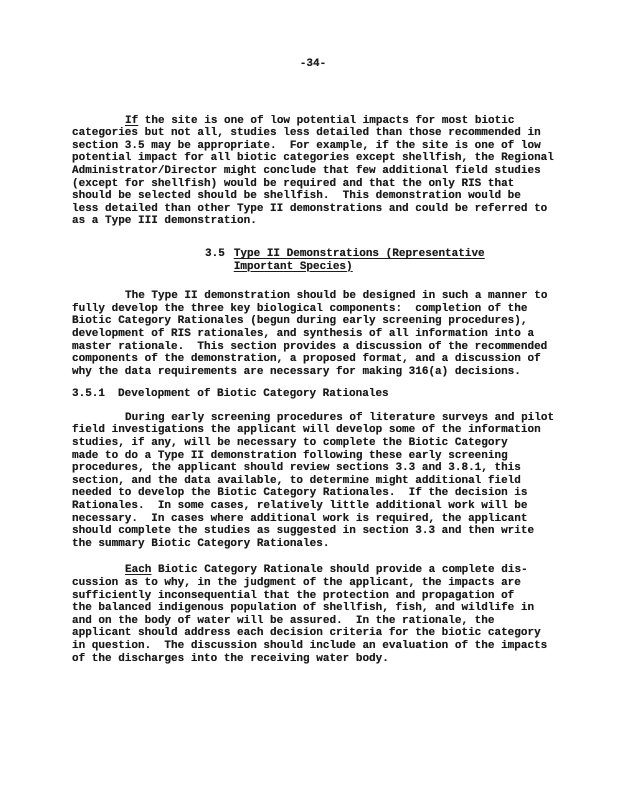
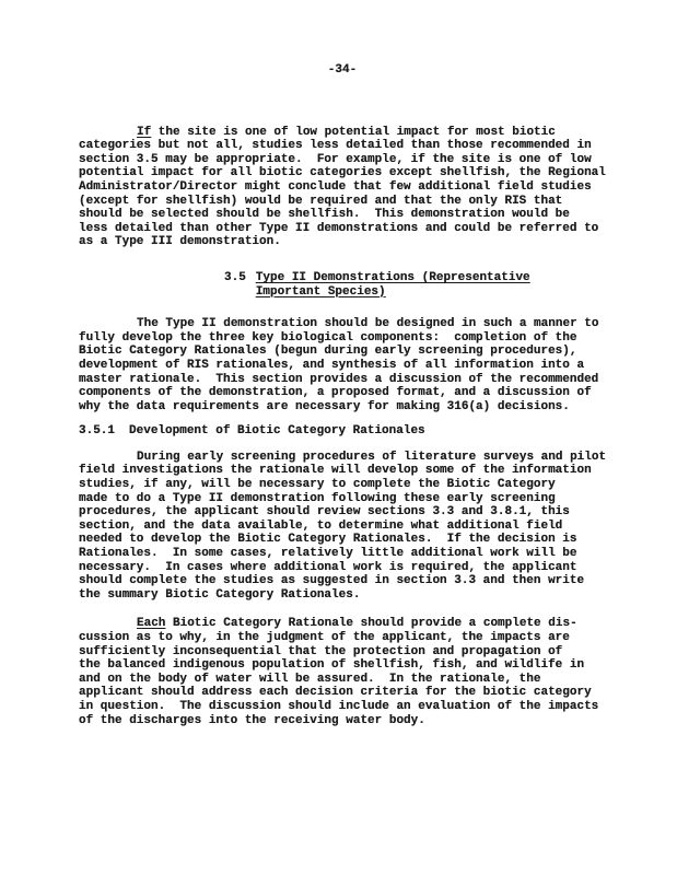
  -34-
- If the site is one of low potential impacts for most biotic
+ If the site is one of low potential impact for most biotic
  categories but not all, studies less detailed than those recommended in
  section 3.5 may be appropriate. For example, if the site is one of low
  potential impact for all biotic categories except shellfish, the Regional
  Administrator/Director might conclude that few additional field studies
  (except for shellfish) would be required and that the only RIS that
  should be selected should be shellfish. This demonstration would be
  less detailed than other Type II demonstrations and could be referred to
  as a Type III demonstration.
  3.5
  Type II Demonstrations (Representative
  Important Species)
  The Type II demonstration should be designed in such a manner to
  fully develop the three key biological components: completion of the
  Biotic Category Rationales (begun during early screening procedures),
  development of RIS rationales, and synthesis of all information into a
  master rationale. This section provides a discussion of the recommended
  components of the demonstration, a proposed format, and a discussion of
  why the data requirements are necessary for making 316(a) decisions.
  3.5.1
  Development of Biotic Category Rationales
  During early screening procedures of literature surveys and pilot
- field investigations the applicant will develop some of the information
+ field investigations the rationale will develop some of the information
  studies, if any, will be necessary to complete the Biotic Category
  made to do a Type II demonstration following these early screening
  procedures, the applicant should review sections 3.3 and 3.8.1, this
- section, and the data available, to determine might additional field
+ section, and the data available, to determine what additional field
  needed to develop the Biotic Category Rationales. If the decision is
  Rationales. In some cases, relatively little additional work will be
  necessary. In cases where additional work is required, the applicant
  should complete the studies as suggested in section 3.3 and then write
  the summary Biotic Category Rationales.
  Each Biotic Category Rationale should provide a complete dis-
  cussion as to why, in the judgment of the applicant, the impacts are
  sufficiently inconsequential that the protection and propagation of
  the balanced indigenous population of shellfish, fish, and wildlife in
  and on the body of water will be assured. In the rationale, the
  applicant should address each decision criteria for the biotic category
  in question. The discussion should include an evaluation of the impacts
  of the discharges into the receiving water body.
